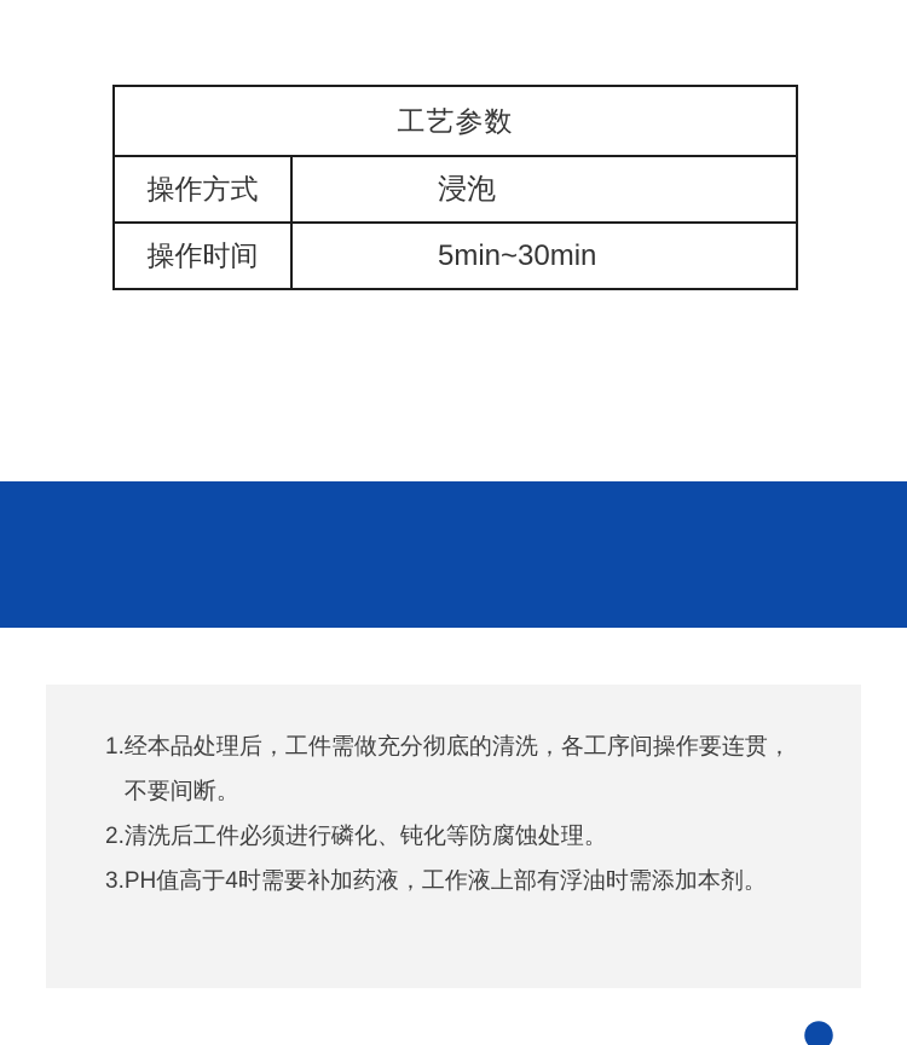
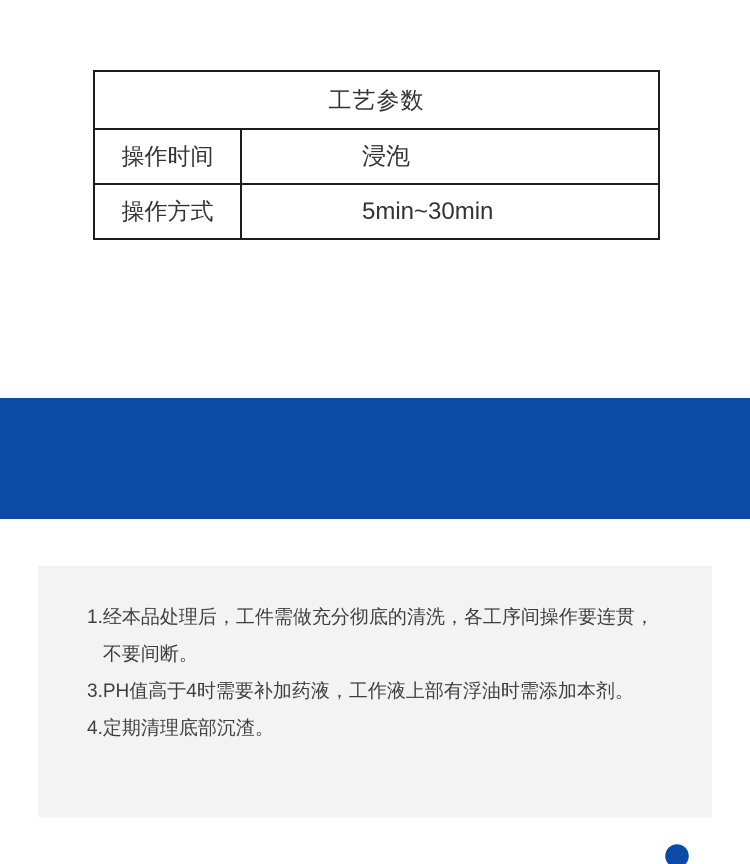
  工艺参数
- 操作方式	浸泡
+ 操作时间	浸泡
- 操作时间	5min~30min
+ 操作方式	5min~30min
  1.
  经本品处理后，工件需做充分彻底的清洗，各工序间操作要连贯，不要间断。
- 2.
- 清洗后工件必须进行磷化、钝化等防腐蚀处理。
  3.
  PH值高于4时需要补加药液，工作液上部有浮油时需添加本剂。
+ 4.
+ 定期清理底部沉渣。
